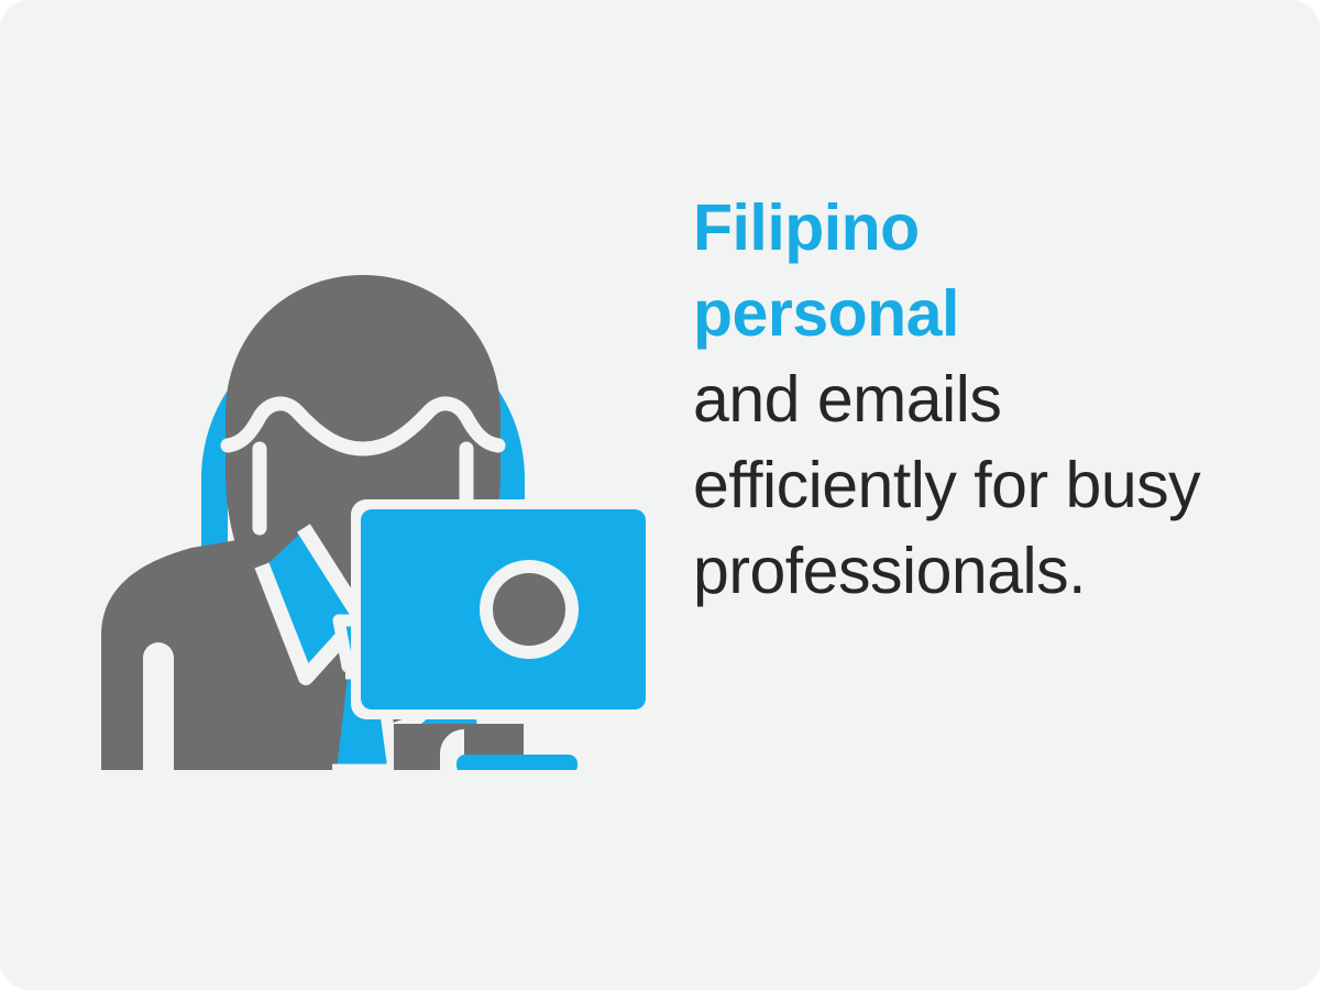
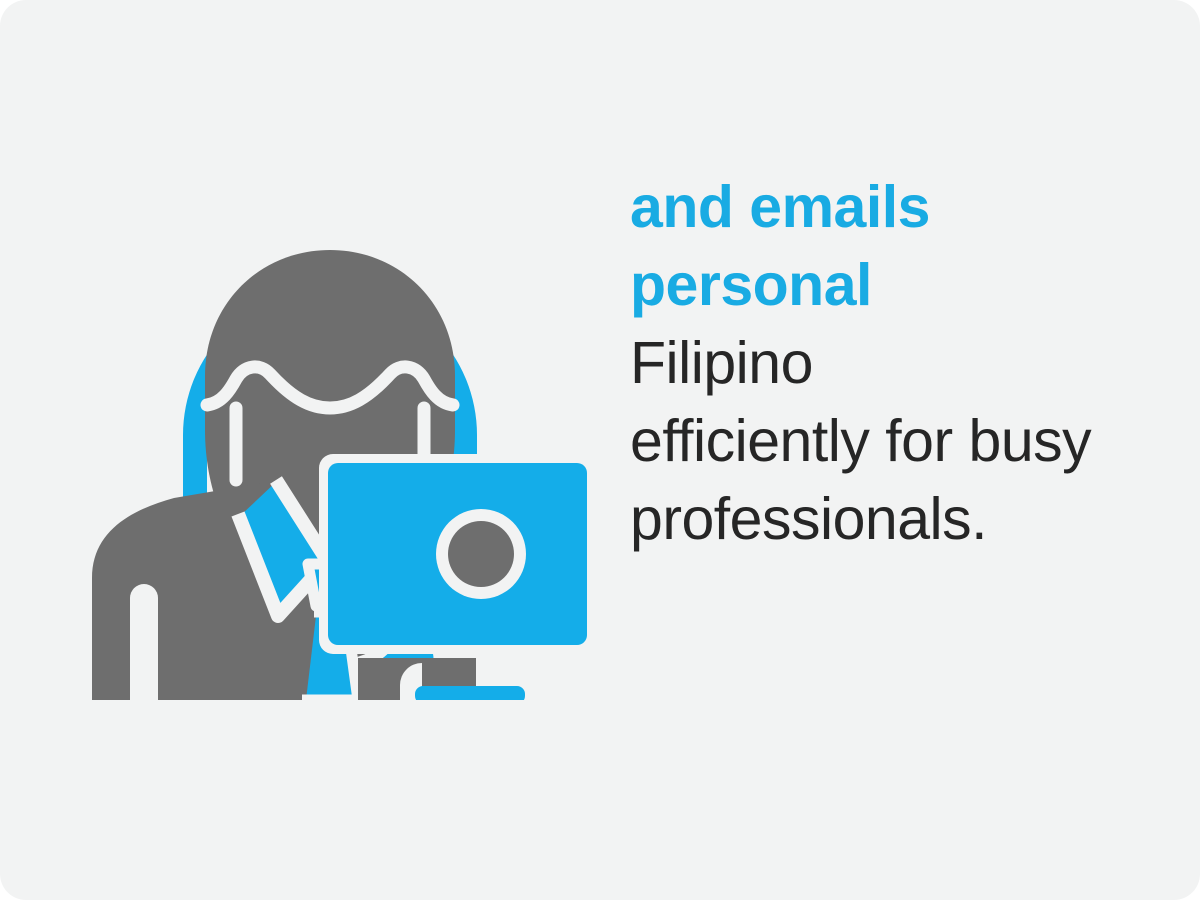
- Filipino
+ and emails
  personal
- and emails
+ Filipino
  efficiently for busy
  professionals.
